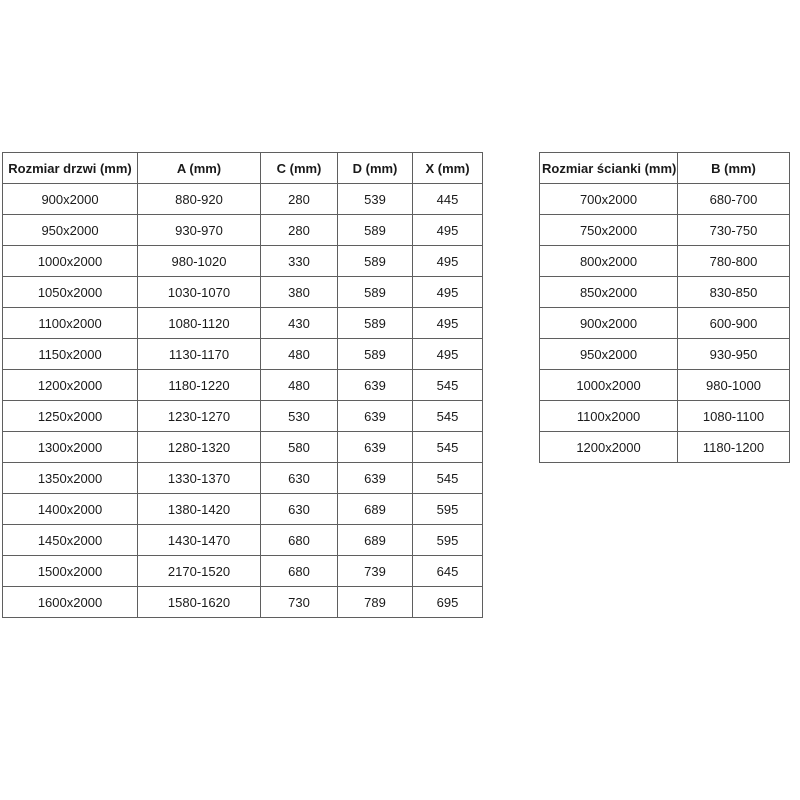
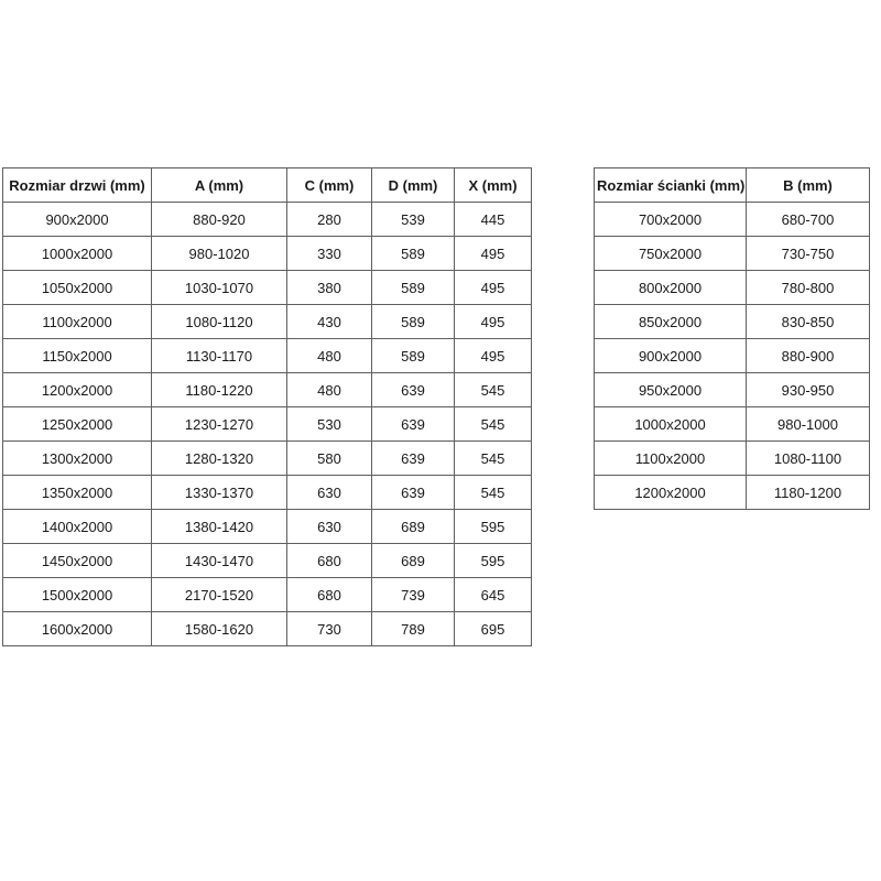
  Rozmiar drzwi (mm)	A (mm)	C (mm)	D (mm)	X (mm)
  900x2000	880-920	280	539	445
- 950x2000	930-970	280	589	495
  1000x2000	980-1020	330	589	495
  1050x2000	1030-1070	380	589	495
  1100x2000	1080-1120	430	589	495
  1150x2000	1130-1170	480	589	495
  1200x2000	1180-1220	480	639	545
  1250x2000	1230-1270	530	639	545
  1300x2000	1280-1320	580	639	545
  1350x2000	1330-1370	630	639	545
  1400x2000	1380-1420	630	689	595
  1450x2000	1430-1470	680	689	595
  1500x2000	2170-1520	680	739	645
  1600x2000	1580-1620	730	789	695
  Rozmiar ścianki (mm)	B (mm)
  700x2000	680-700
  750x2000	730-750
  800x2000	780-800
  850x2000	830-850
- 900x2000	600-900
+ 900x2000	880-900
  950x2000	930-950
  1000x2000	980-1000
  1100x2000	1080-1100
  1200x2000	1180-1200
